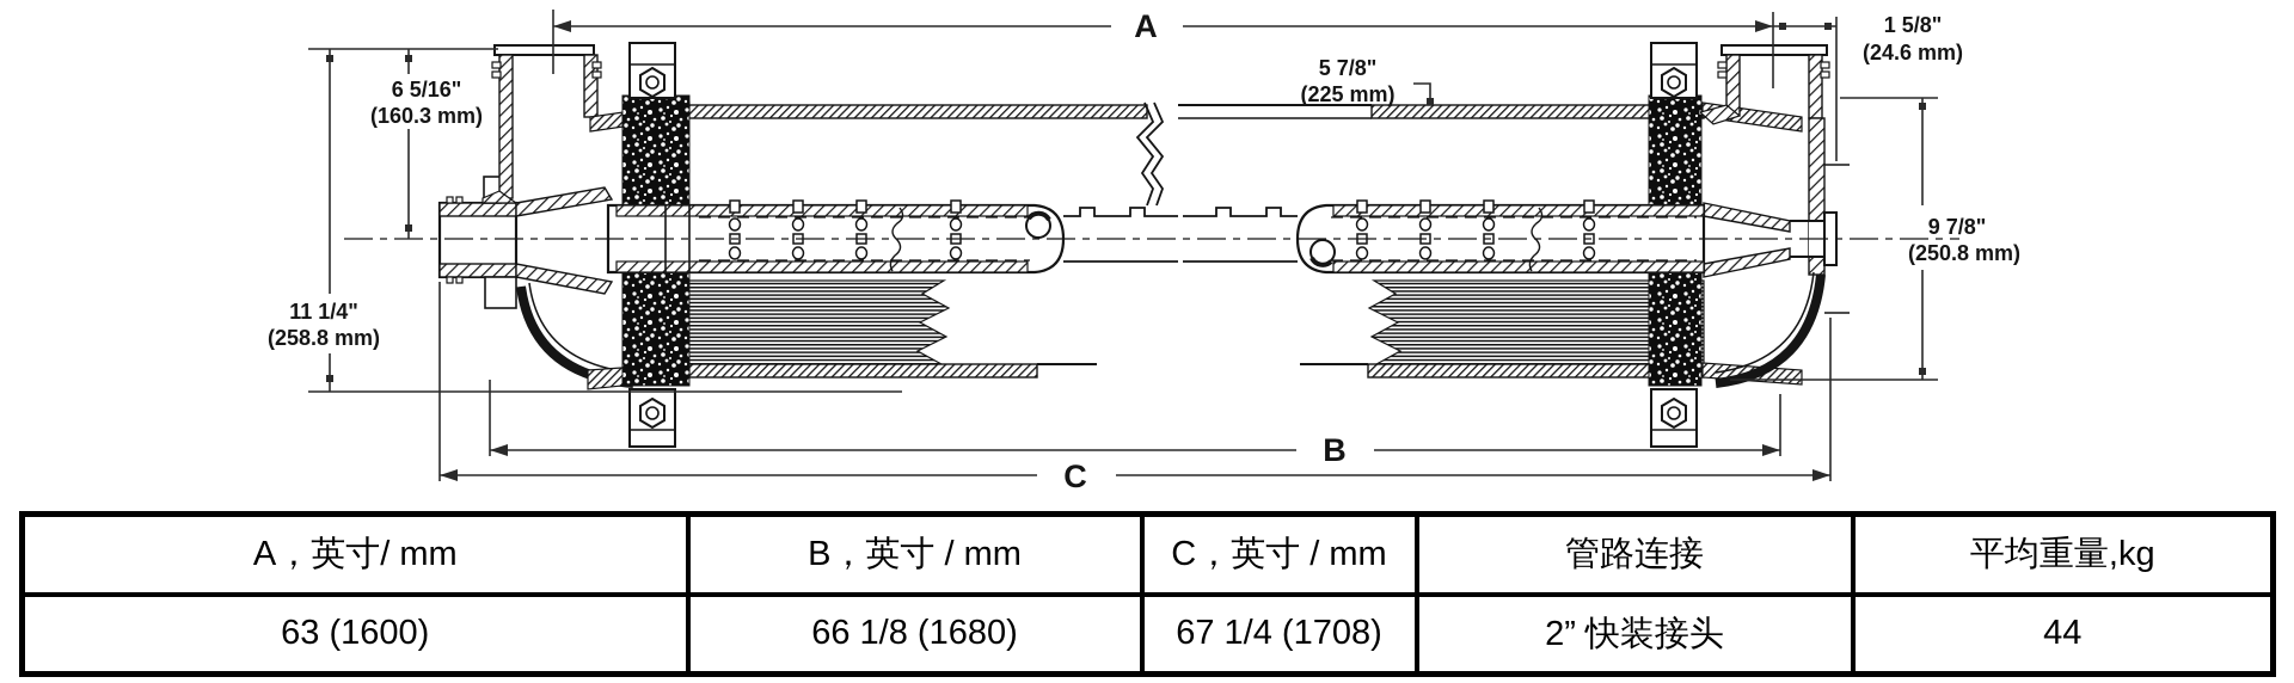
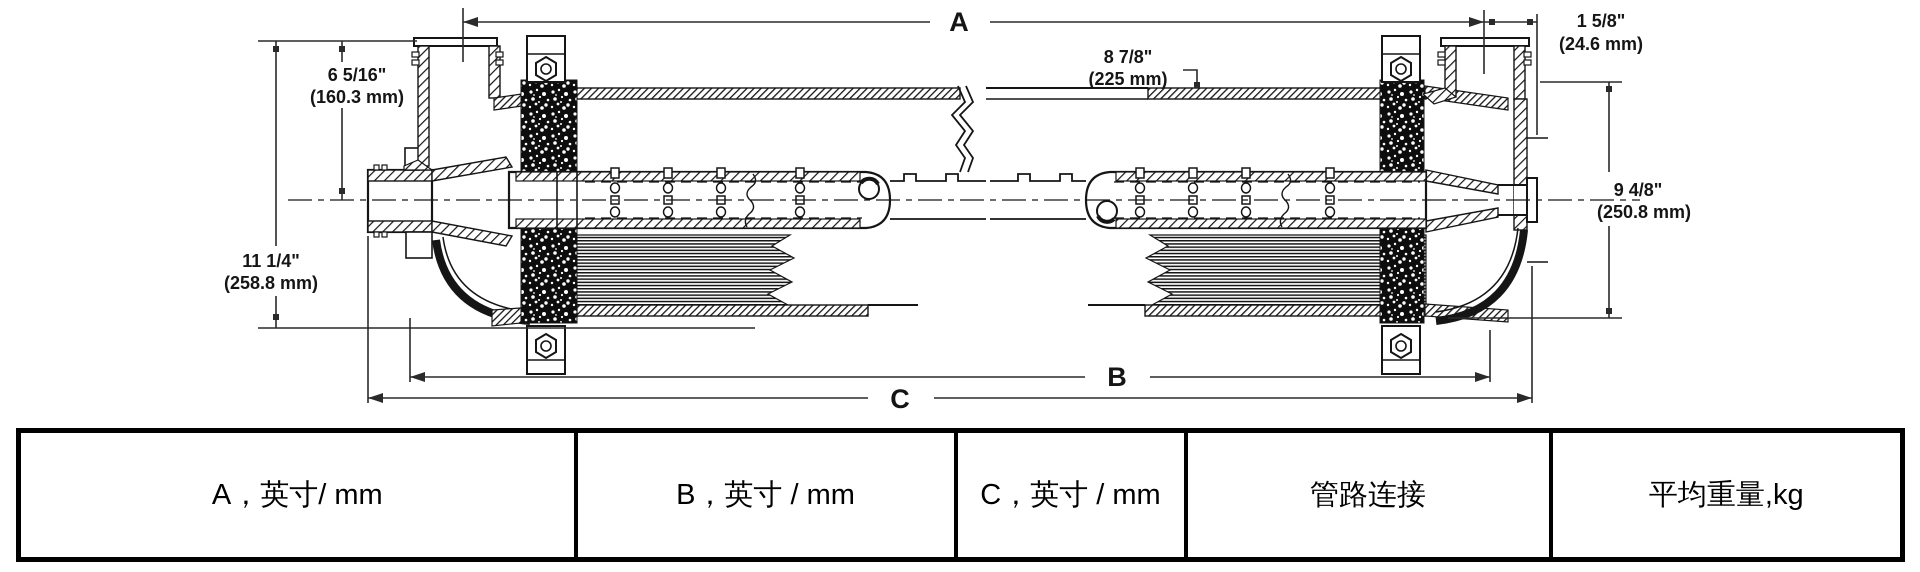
  A
  1 5/8"
  (24.6 mm)
  6 5/16"
  (160.3 mm)
  11 1/4"
  (258.8 mm)
- 5 7/8"
+ 8 7/8"
  (225 mm)
- 9 7/8"
+ 9 4/8"
  (250.8 mm)
  B
  C
  A，英寸/ mm	B，英寸 / mm	C，英寸 / mm	管路连接	平均重量,kg
- 63 (1600)	66 1/8 (1680)	67 1/4 (1708)	2” 快装接头	44
